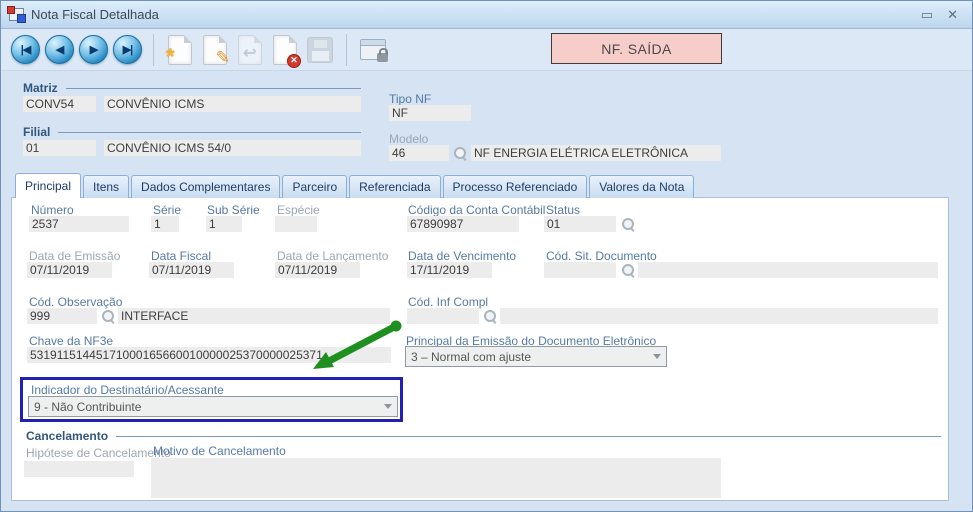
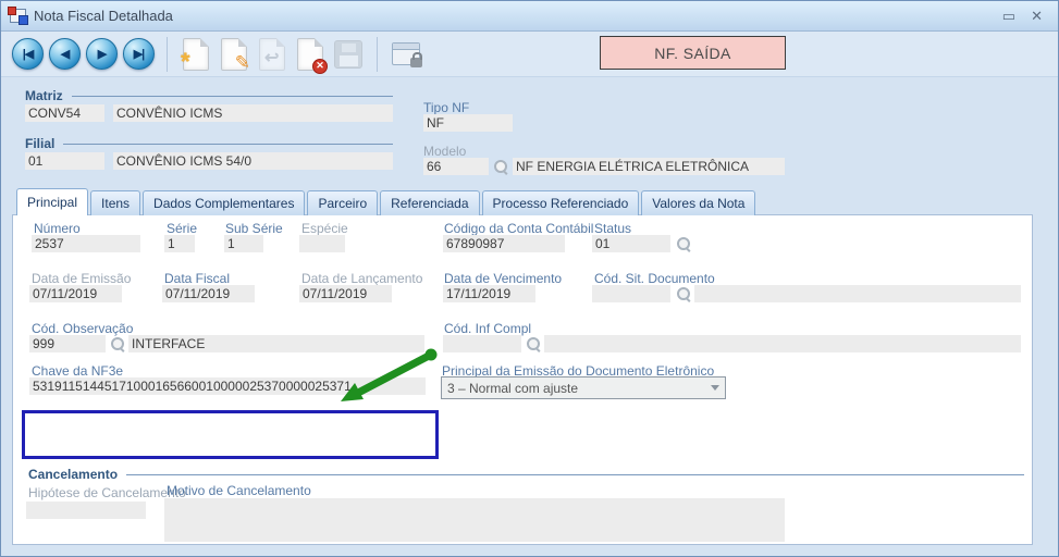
  Nota Fiscal Detalhada
  ▭
  ✕
  |◀
  ◀
  ▶
  ▶|
  *
  ✎
  ↩
  ✕
  NF. SAÍDA
  Matriz
  CONV54
  CONVÊNIO ICMS
  Filial
  01
  CONVÊNIO ICMS 54/0
  Tipo NF
  NF
  Modelo
- 46
+ 66
  NF ENERGIA ELÉTRICA ELETRÔNICA
  Principal
  Itens
  Dados Complementares
  Parceiro
  Referenciada
  Processo Referenciado
  Valores da Nota
  Número
  2537
  Série
  1
  Sub Série
  1
  Espécie
  Código da Conta Contábil
  67890987
  Status
  01
  Data de Emissão
  07/11/2019
  Data Fiscal
  07/11/2019
  Data de Lançamento
  07/11/2019
  Data de Vencimento
  17/11/2019
  Cód. Sit. Documento
  Cód. Observação
  999
  INTERFACE
  Cód. Inf Compl
  Chave da NF3e
  53191151445171000165660010000025370000025371
  Principal da Emissão do Documento Eletrônico
  3 – Normal com ajuste
- Indicador do Destinatário/Acessante
- 9 - Não Contribuinte
  Cancelamento
  Hipótese de Cancelamento
  Motivo de Cancelamento
